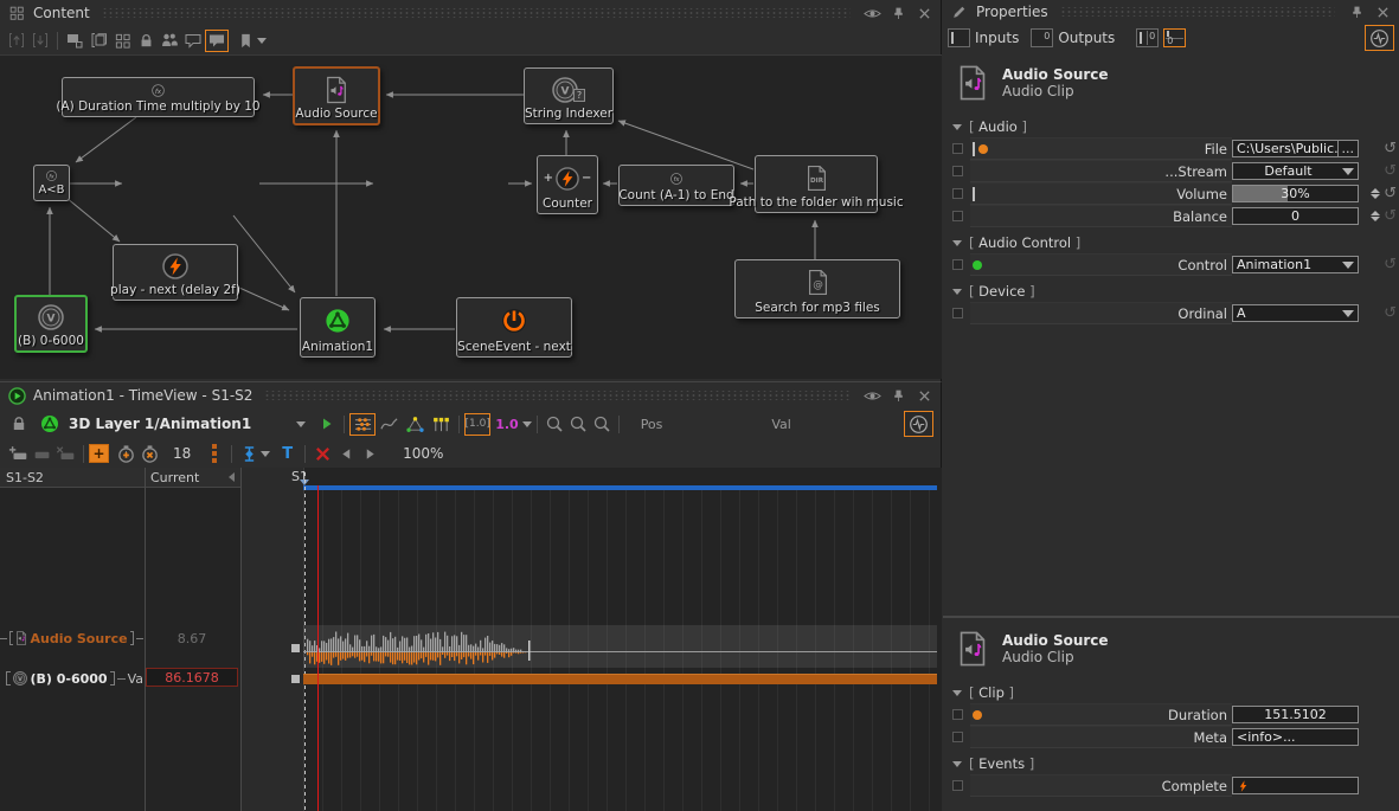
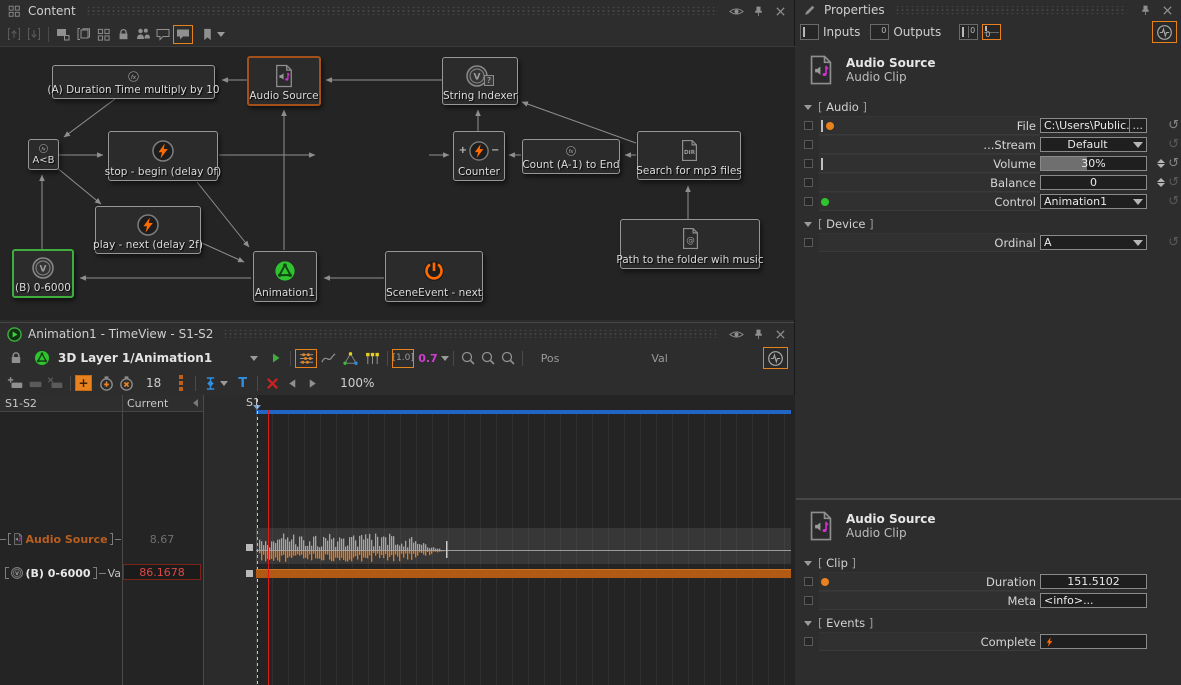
  Content
  (A) Duration Time multiply by 10
  Audio Source
  ?
  String Indexer
  A<B
+ stop - begin (delay 0f)
  +
  −
  Counter
  Count (A-1) to End
- Path to the folder wih music
+ Search for mp3 files
  play - next (delay 2f)
  (B) 0-6000
  Animation1
  SceneEvent - next
- Search for mp3 files
+ Path to the folder wih music
  Animation1 - TimeView - S1-S2
  3D Layer 1/Animation1
  [1.0]
- 1.0
+ 0.7
  Pos
  Val
  +
  18
  T
  100%
  S1-S2
  Current
  Audio Source
  8.67
  (B) 0-6000
  Va
  86.1678
  Properties
  Inputs
  0
  Outputs
  0
  0
  Audio Source
  Audio Clip
  Audio
  File
  C:\Users\Public.
  ...
  ...Stream
  Default
  Volume
  30%
  Balance
  0
- Audio Control
  Control
  Animation1
  Device
  Ordinal
  A
  Audio Source
  Audio Clip
  Clip
  Duration
  151.5102
  Meta
  <info>...
  Events
  Complete
